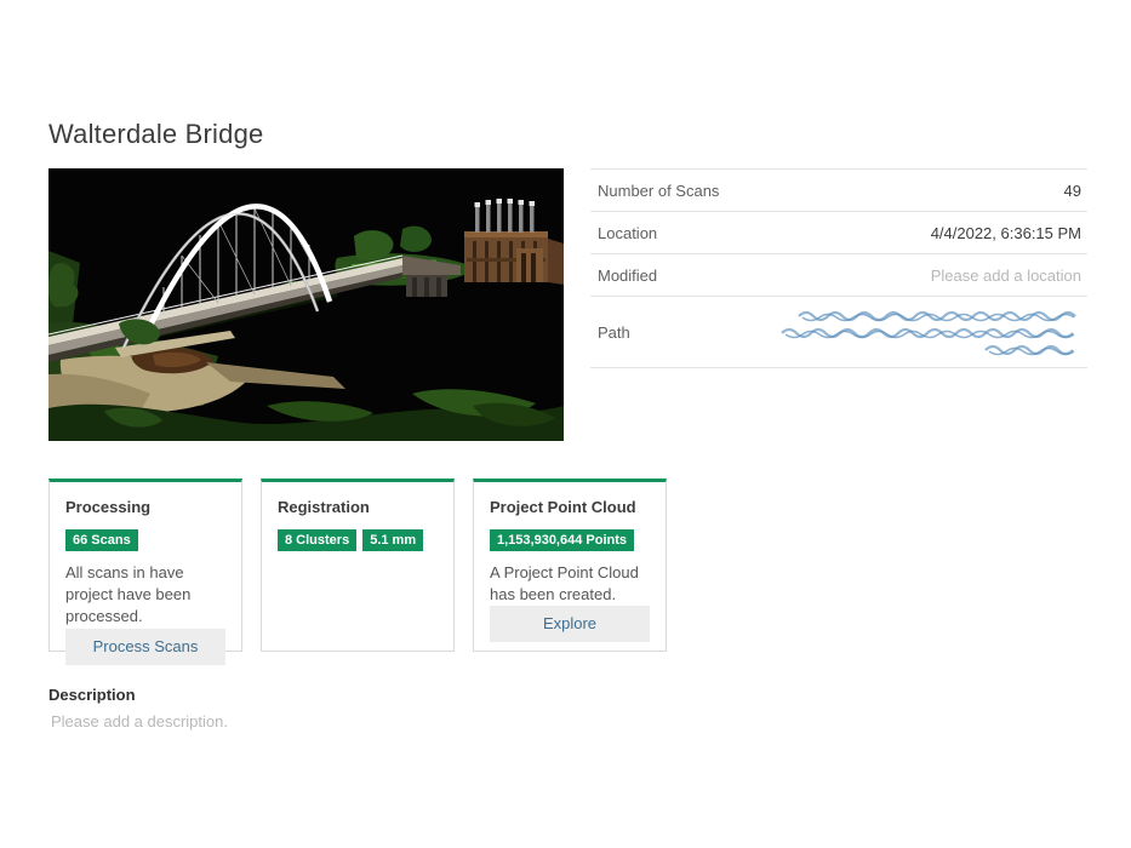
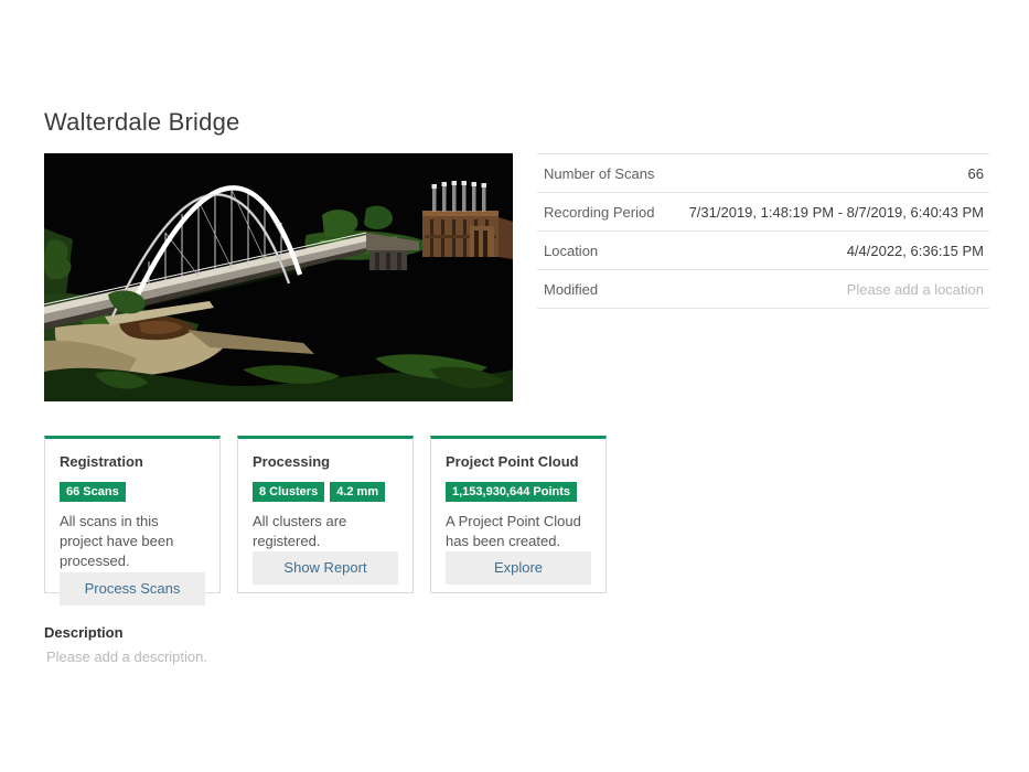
  Walterdale Bridge
  Number of Scans
- 49
+ 66
+ Recording Period
+ 7/31/2019, 1:48:19 PM - 8/7/2019, 6:40:43 PM
  Location
  4/4/2022, 6:36:15 PM
  Modified
  Please add a location
- Path
- Processing
+ Registration
  66 Scans
- All scans in have project have been processed.
+ All scans in this project have been processed.
  Process Scans
- Registration
+ Processing
  8 Clusters
- 5.1 mm
+ 4.2 mm
+ All clusters are registered.
+ Show Report
  Project Point Cloud
  1,153,930,644 Points
  A Project Point Cloud has been created.
  Explore
  Description
  Please add a description.
